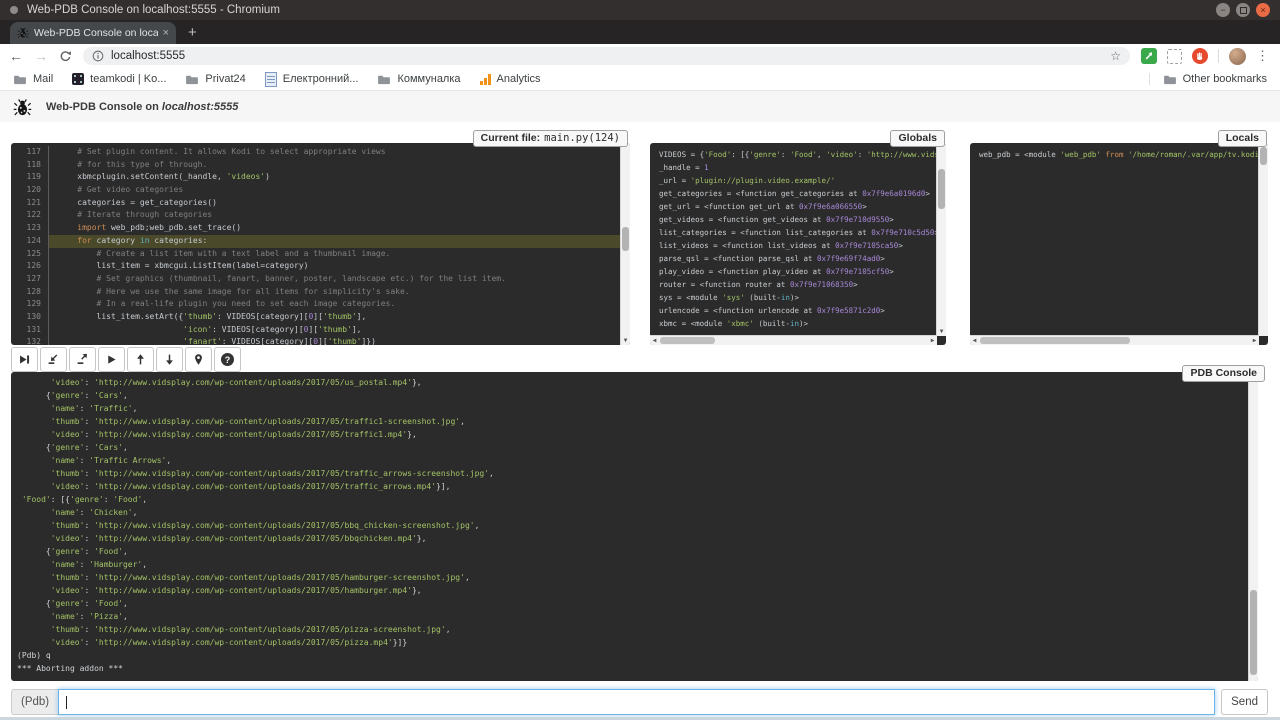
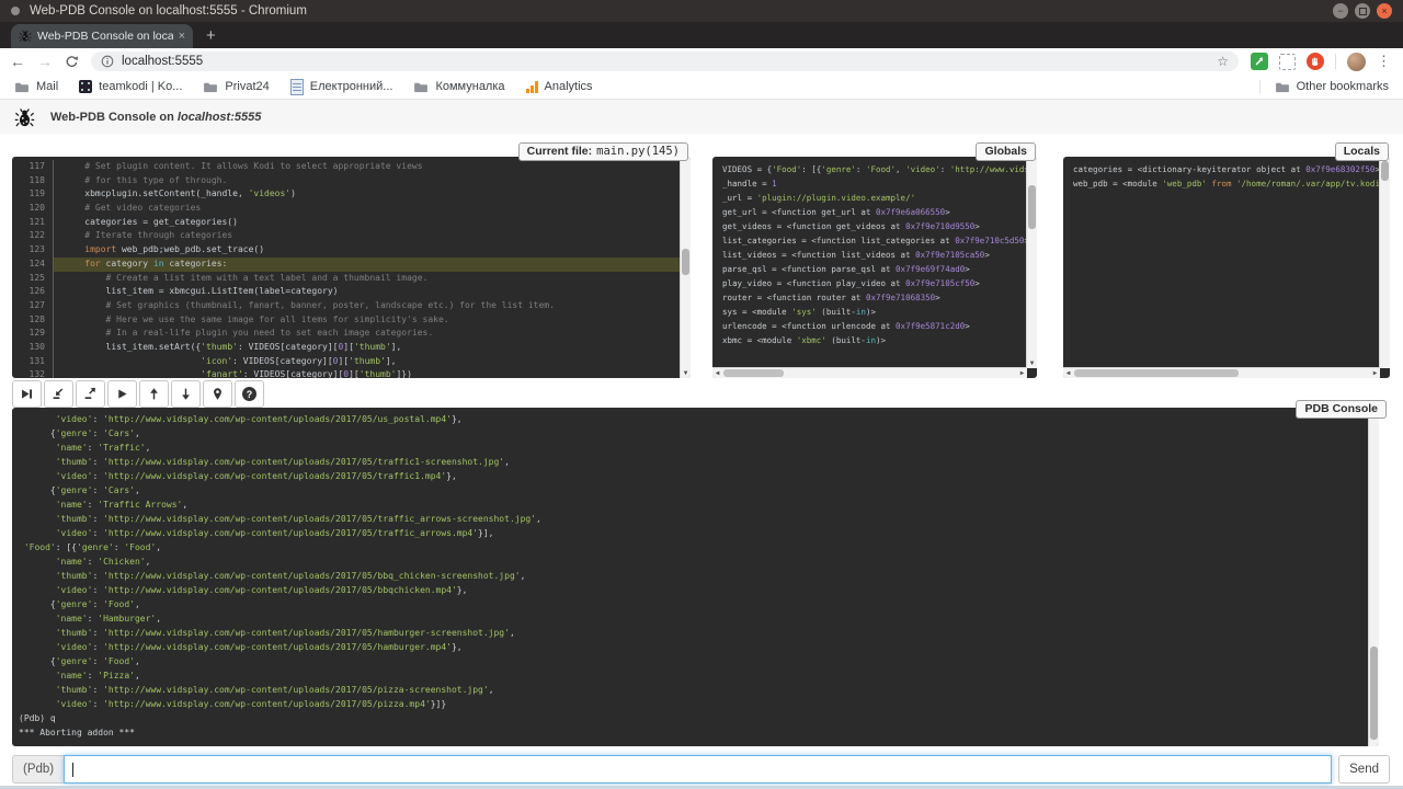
  Web-PDB Console on localhost:5555 - Chromium
  −
  ×
  Web-PDB Console on loca
  ×
  +
  ←
  →
  localhost:5555
  ☆
  ⋮
  Mail
  teamkodi | Ko...
  Privat24
  Електронний...
  Коммуналка
  Analytics
  Other bookmarks
  Web-PDB Console on localhost:5555
- Current file: main.py(124)
+ Current file: main.py(145)
  Globals
  Locals
  PDB Console
  117
  # Set plugin content. It allows Kodi to select appropriate views
  118
  # for this type of through.
  119
  xbmcplugin.setContent(_handle, 'videos')
  120
  # Get video categories
  121
  categories = get_categories()
  122
  # Iterate through categories
  123
  import web_pdb;web_pdb.set_trace()
  124
  for category in categories:
  125
  # Create a list item with a text label and a thumbnail image.
  126
  list_item = xbmcgui.ListItem(label=category)
  127
  # Set graphics (thumbnail, fanart, banner, poster, landscape etc.) for the list item.
  128
  # Here we use the same image for all items for simplicity's sake.
  129
  # In a real-life plugin you need to set each image categories.
  130
  list_item.setArt({'thumb': VIDEOS[category][0]['thumb'],
  131
  'icon': VIDEOS[category][0]['thumb'],
  132
  'fanart': VIDEOS[category][0]['thumb']})
  VIDEOS = {'Food': [{'genre': 'Food', 'video': 'http://www.vid
  _handle = 1
  _url = 'plugin://plugin.video.example/'
- get_categories = <function get_categories at 0x7f9e6a0196d0>
  get_url = <function get_url at 0x7f9e6a066550>
  get_videos = <function get_videos at 0x7f9e710d9550>
  list_categories = <function list_categories at 0x7f9e710c5d50
  list_videos = <function list_videos at 0x7f9e7105ca50>
  parse_qsl = <function parse_qsl at 0x7f9e69f74ad0>
  play_video = <function play_video at 0x7f9e7105cf50>
  router = <function router at 0x7f9e71068350>
  sys = <module 'sys' (built-in)>
  urlencode = <function urlencode at 0x7f9e5871c2d0>
  xbmc = <module 'xbmc' (built-in)>
+ categories = <dictionary-keyiterator object at 0x7f9e68302f50>
  web_pdb = <module 'web_pdb' from '/home/roman/.var/app/tv.kodi
  ?
  'video': 'http://www.vidsplay.com/wp-content/uploads/2017/05/us_postal.mp4'},
  {'genre': 'Cars',
  'name': 'Traffic',
  'thumb': 'http://www.vidsplay.com/wp-content/uploads/2017/05/traffic1-screenshot.jpg',
  'video': 'http://www.vidsplay.com/wp-content/uploads/2017/05/traffic1.mp4'},
  {'genre': 'Cars',
  'name': 'Traffic Arrows',
  'thumb': 'http://www.vidsplay.com/wp-content/uploads/2017/05/traffic_arrows-screenshot.jpg',
  'video': 'http://www.vidsplay.com/wp-content/uploads/2017/05/traffic_arrows.mp4'}],
  'Food': [{'genre': 'Food',
  'name': 'Chicken',
  'thumb': 'http://www.vidsplay.com/wp-content/uploads/2017/05/bbq_chicken-screenshot.jpg',
  'video': 'http://www.vidsplay.com/wp-content/uploads/2017/05/bbqchicken.mp4'},
  {'genre': 'Food',
  'name': 'Hamburger',
  'thumb': 'http://www.vidsplay.com/wp-content/uploads/2017/05/hamburger-screenshot.jpg',
  'video': 'http://www.vidsplay.com/wp-content/uploads/2017/05/hamburger.mp4'},
  {'genre': 'Food',
  'name': 'Pizza',
  'thumb': 'http://www.vidsplay.com/wp-content/uploads/2017/05/pizza-screenshot.jpg',
  'video': 'http://www.vidsplay.com/wp-content/uploads/2017/05/pizza.mp4'}]}
  (Pdb) q
  *** Aborting addon ***
  (Pdb)
  Send
